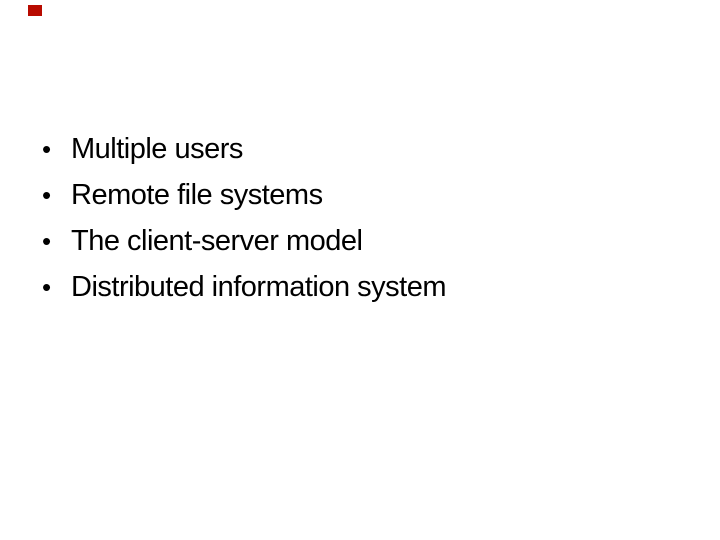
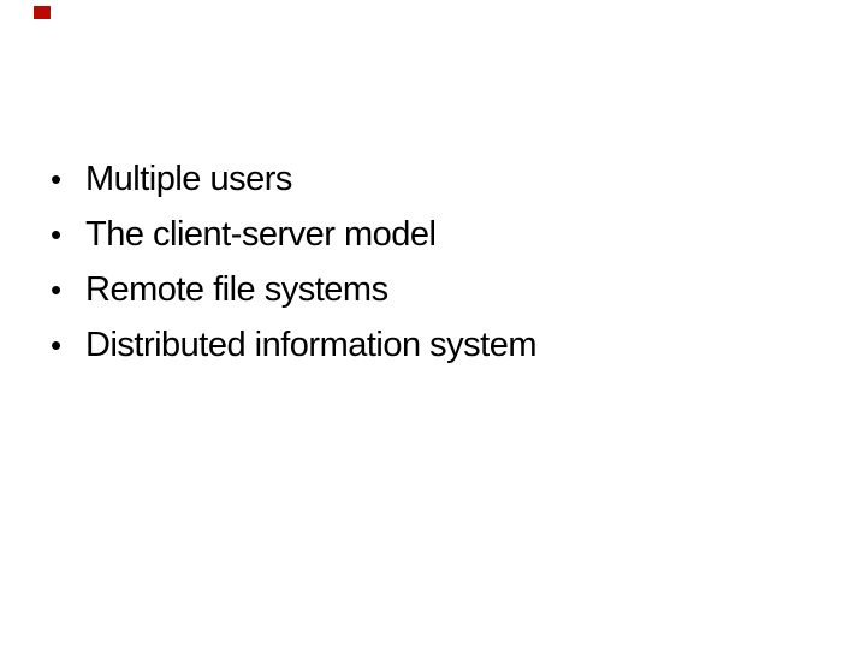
  •
  Multiple users
  •
- Remote file systems
+ The client-server model
  •
- The client-server model
+ Remote file systems
  •
  Distributed information system
